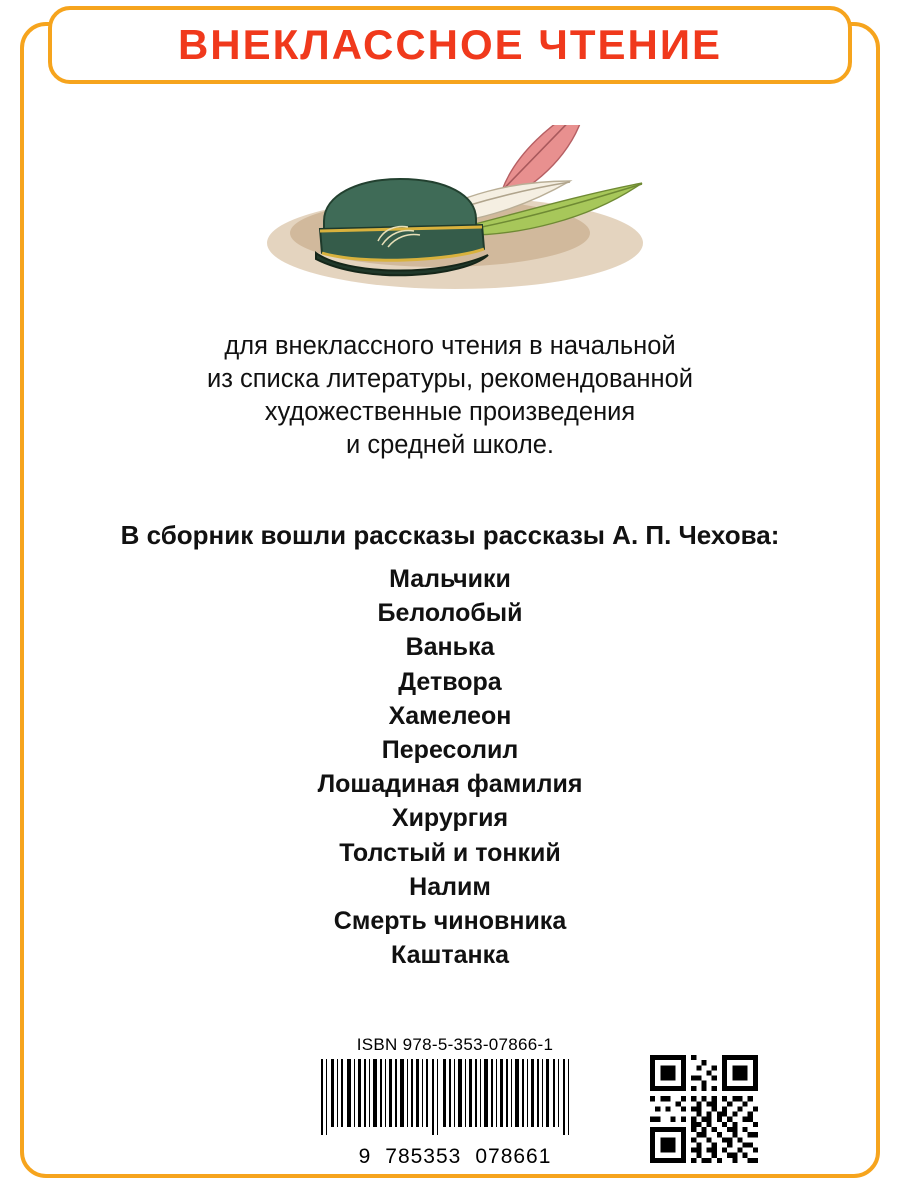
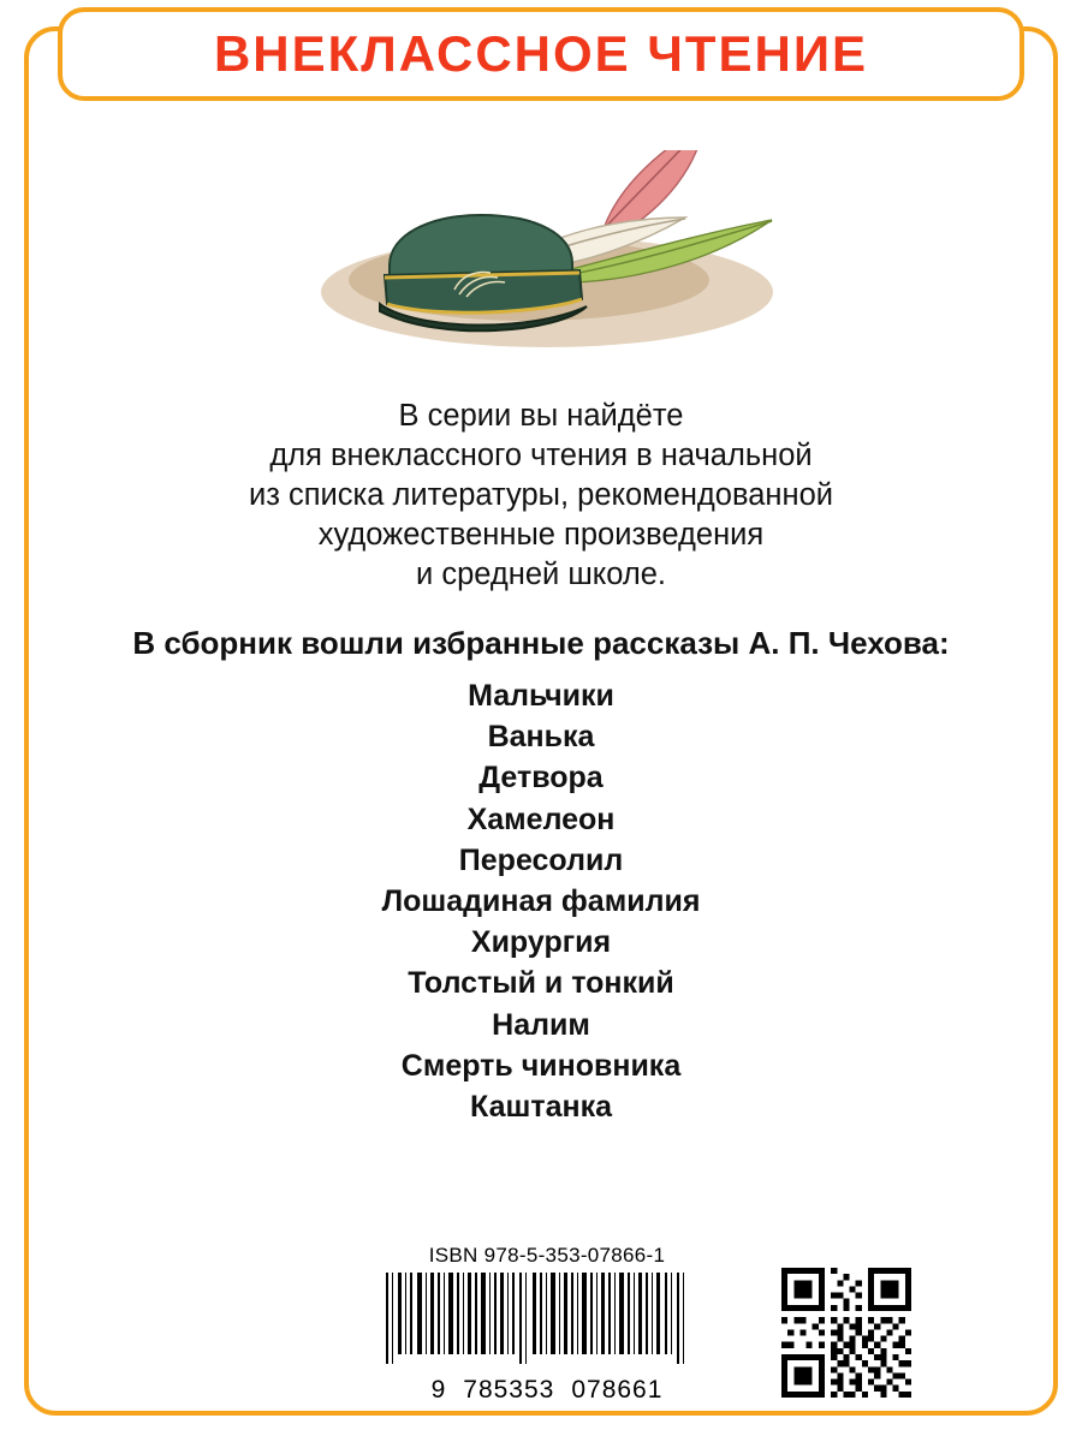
  ВНЕКЛАССНОЕ ЧТЕНИЕ
+ В серии вы найдёте
  для внеклассного чтения в начальной
  из списка литературы, рекомендованной
  художественные произведения
  и средней школе.
- В сборник вошли рассказы рассказы А. П. Чехова:
+ В сборник вошли избранные рассказы А. П. Чехова:
  Мальчики
- Белолобый
  Ванька
  Детвора
  Хамелеон
  Пересолил
  Лошадиная фамилия
  Хирургия
  Толстый и тонкий
  Налим
  Смерть чиновника
  Каштанка
  ISBN 978-5-353-07866-1
  9
  785353
  078661
